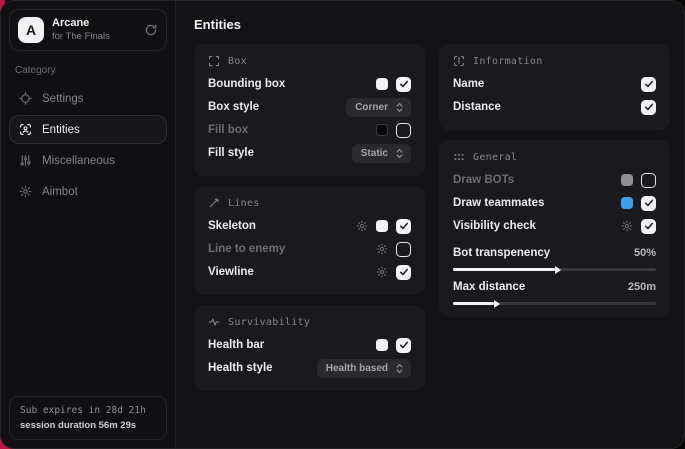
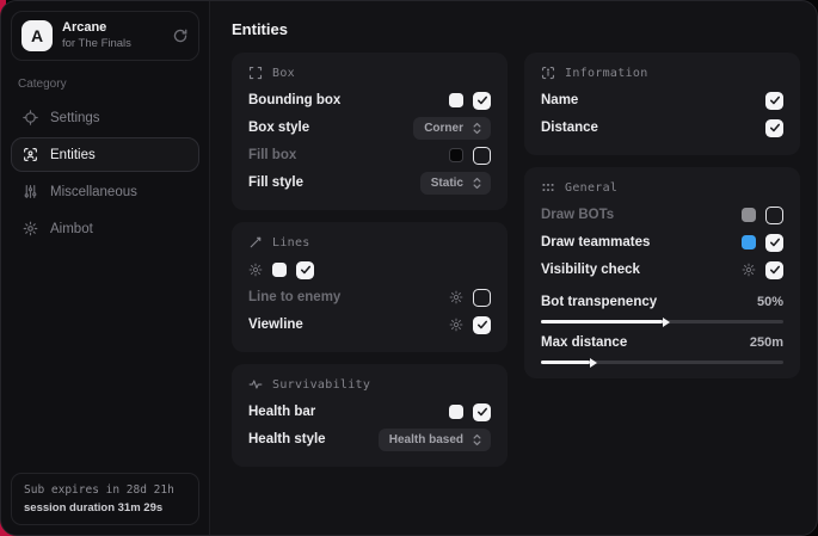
  A
  Arcane
  for The Finals
  Category
  Settings
  Entities
  Miscellaneous
  Aimbot
  Sub expires in 28d 21h
- session duration 56m 29s
+ session duration 31m 29s
  Entities
  Box
  Bounding box
  Box style
  Corner
  Fill box
  Fill style
  Static
  Lines
- Skeleton
  Line to enemy
  Viewline
  Survivability
  Health bar
  Health style
  Health based
  Information
  Name
  Distance
  General
  Draw BOTs
  Draw teammates
  Visibility check
  Bot transpenency
  50%
  Max distance
  250m
